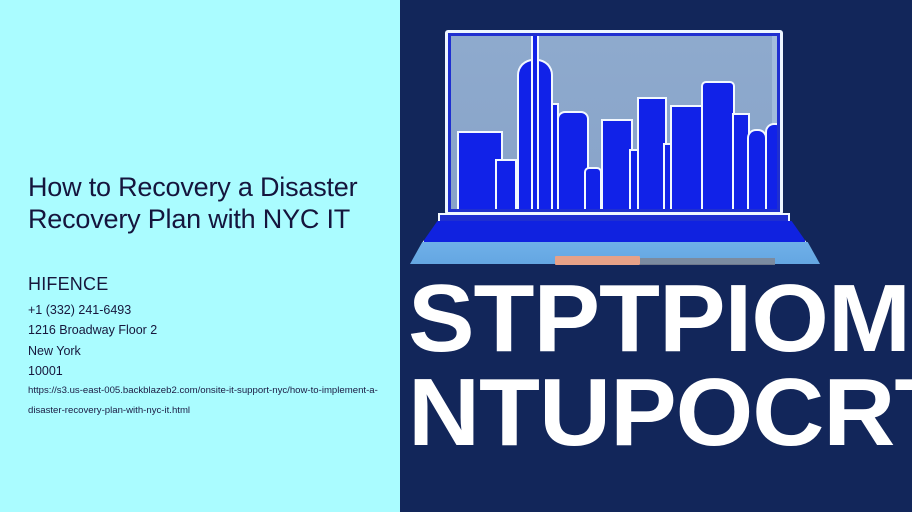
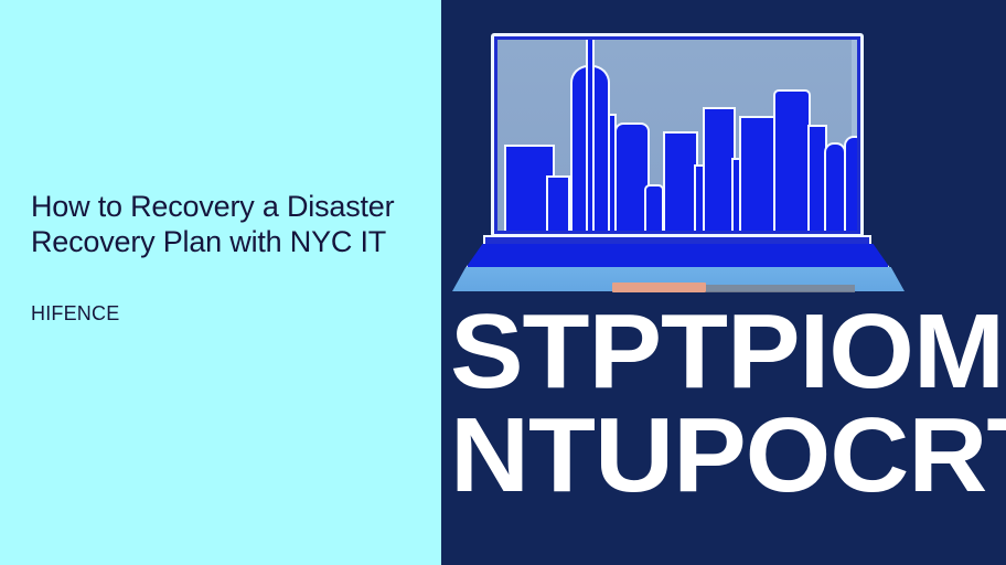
  How to Recovery a Disaster Recovery Plan with NYC IT
  HIFENCE
- +1 (332) 241-6493
- 1216 Broadway Floor 2
- New York
- 10001
- https://s3.us-east-005.backblazeb2.com/onsite-it-support-nyc/how-to-implement-a-disaster-recovery-plan-with-nyc-it.html
  STPTPIOM
  NTUPOCR
